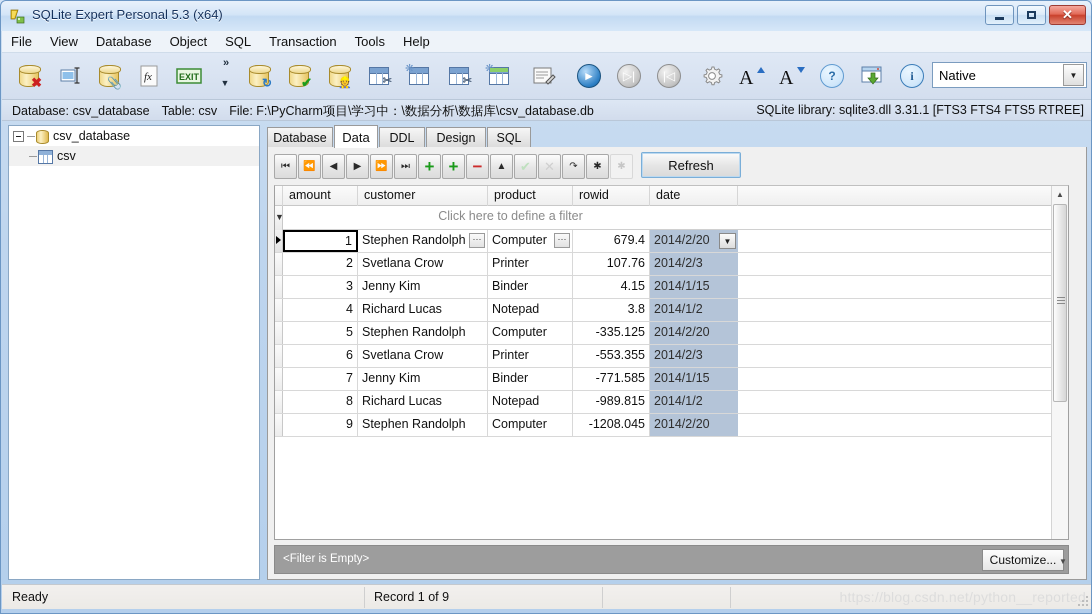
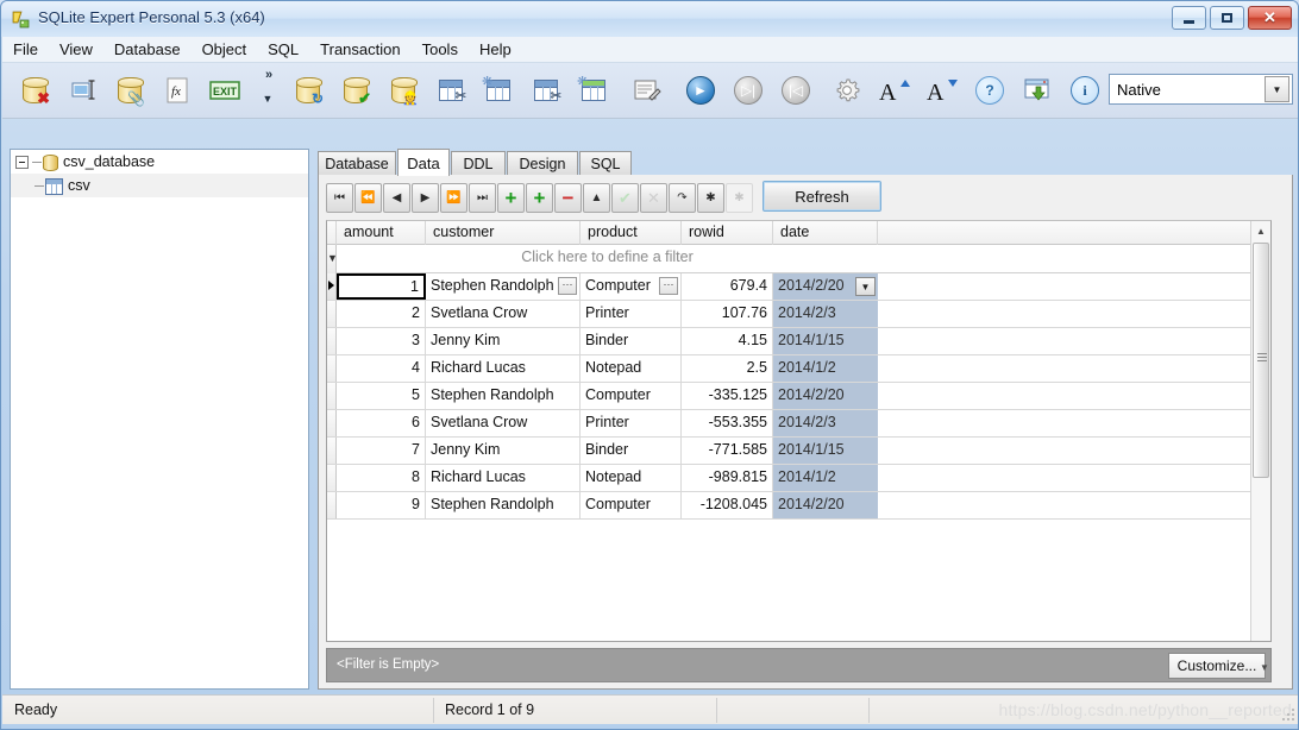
  SQLite Expert Personal 5.3 (x64)
  ✕
  File View Database Object SQL Transaction Tools Help
  ✖
  📎
  fx
  EXIT
  »
  ▼
  ↻
  ✔
  👷
  ✂
  ❋
  ✂
  ►
  ▷|
  |◁
  A
  A
  ?
  i
  Native
  ▼
- Database: csv_database Table: csv File: F:\PyCharm项目\学习中：\数据分析\数据库\csv_database.db
- SQLite library: sqlite3.dll 3.31.1 [FTS3 FTS4 FTS5 RTREE]
  csv_database
  csv
  Database
  Data
  DDL
  Design
  SQL
  ⏮
  ⏪
  ◀
  ▶
  ⏩
  ⏭
  +
  +
  −
  ▲
  ✔
  ✕
  ↷
  ✱
  ✱
  Refresh
  amount
  customer
  product
  rowid
  date
  ▼
  Click here to define a filter
  1
  Stephen Randolph
  ···
  Computer
  ···
  679.4
  2014/2/20
  ▼
  2
  Svetlana Crow
  Printer
  107.76
  2014/2/3
  3
  Jenny Kim
  Binder
  4.15
  2014/1/15
  4
  Richard Lucas
  Notepad
- 3.8
+ 2.5
  2014/1/2
  5
  Stephen Randolph
  Computer
  -335.125
  2014/2/20
  6
  Svetlana Crow
  Printer
  -553.355
  2014/2/3
  7
  Jenny Kim
  Binder
  -771.585
  2014/1/15
  8
  Richard Lucas
  Notepad
  -989.815
  2014/1/2
  9
  Stephen Randolph
  Computer
  -1208.045
  2014/2/20
  ▲
  <Filter is Empty>
  Customize...
  ▼
  Ready
  Record 1 of 9
  https://blog.csdn.net/python__reporte
